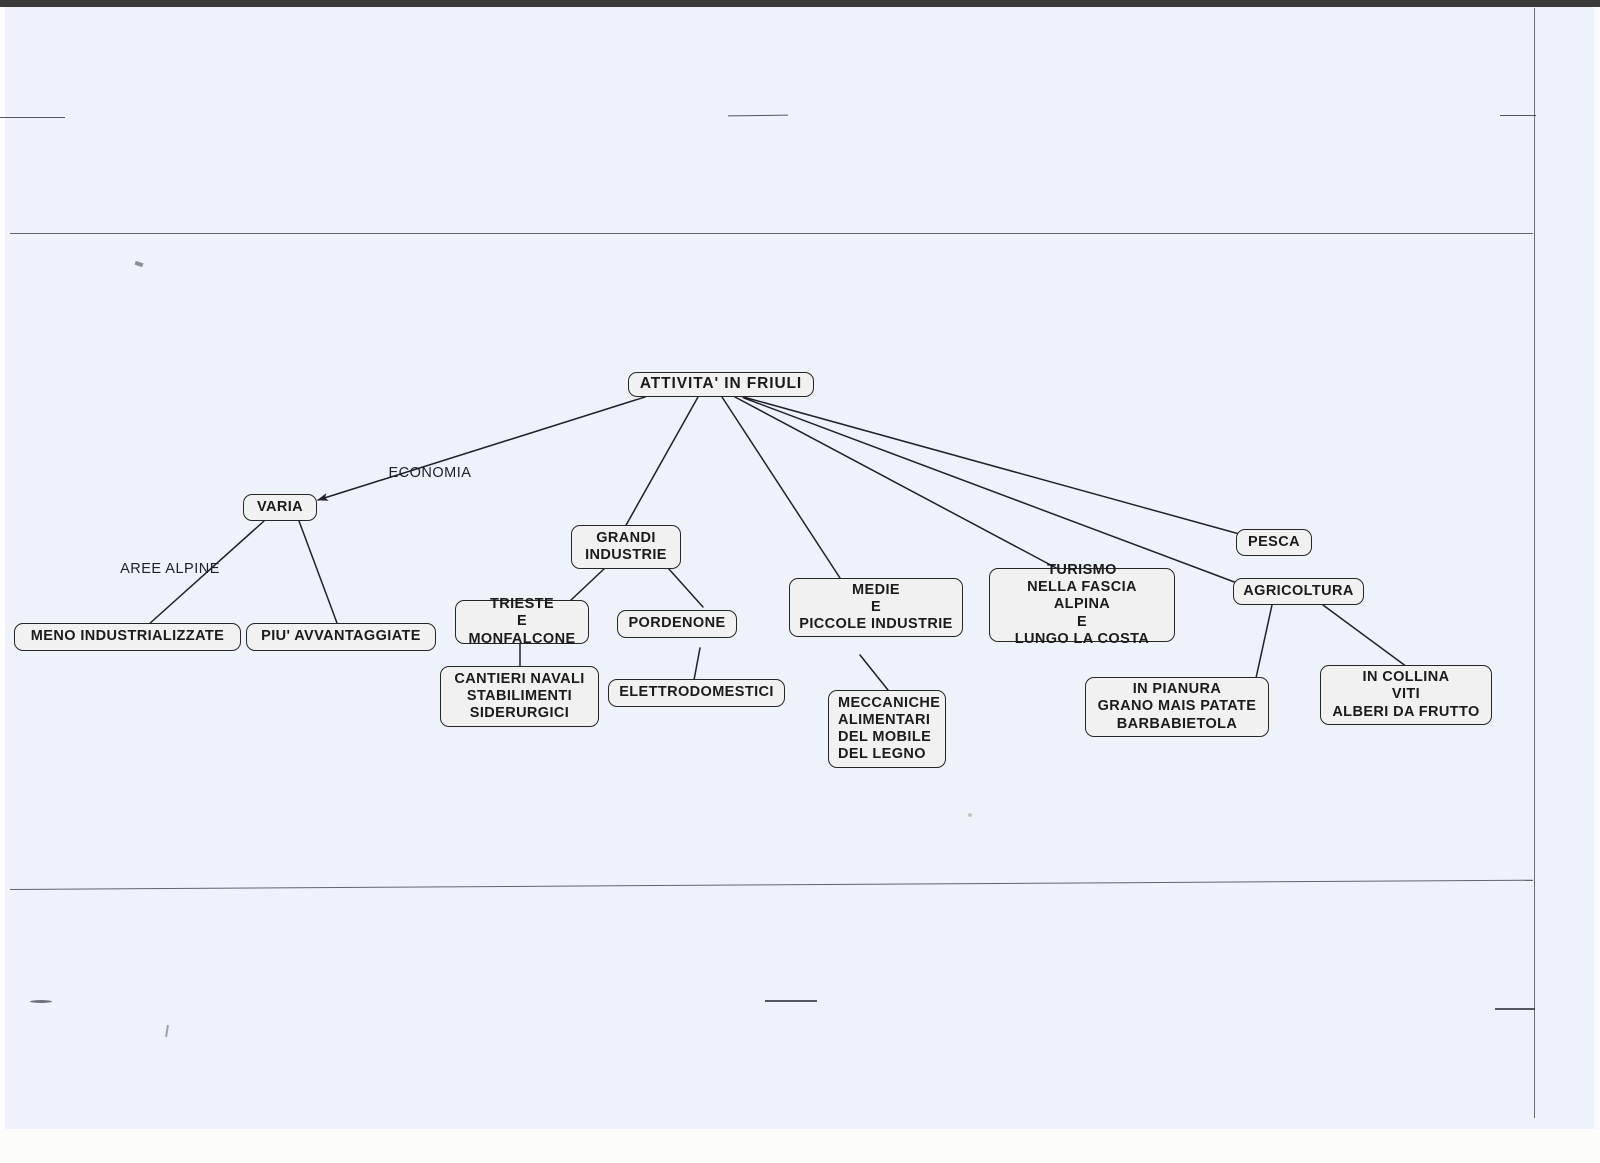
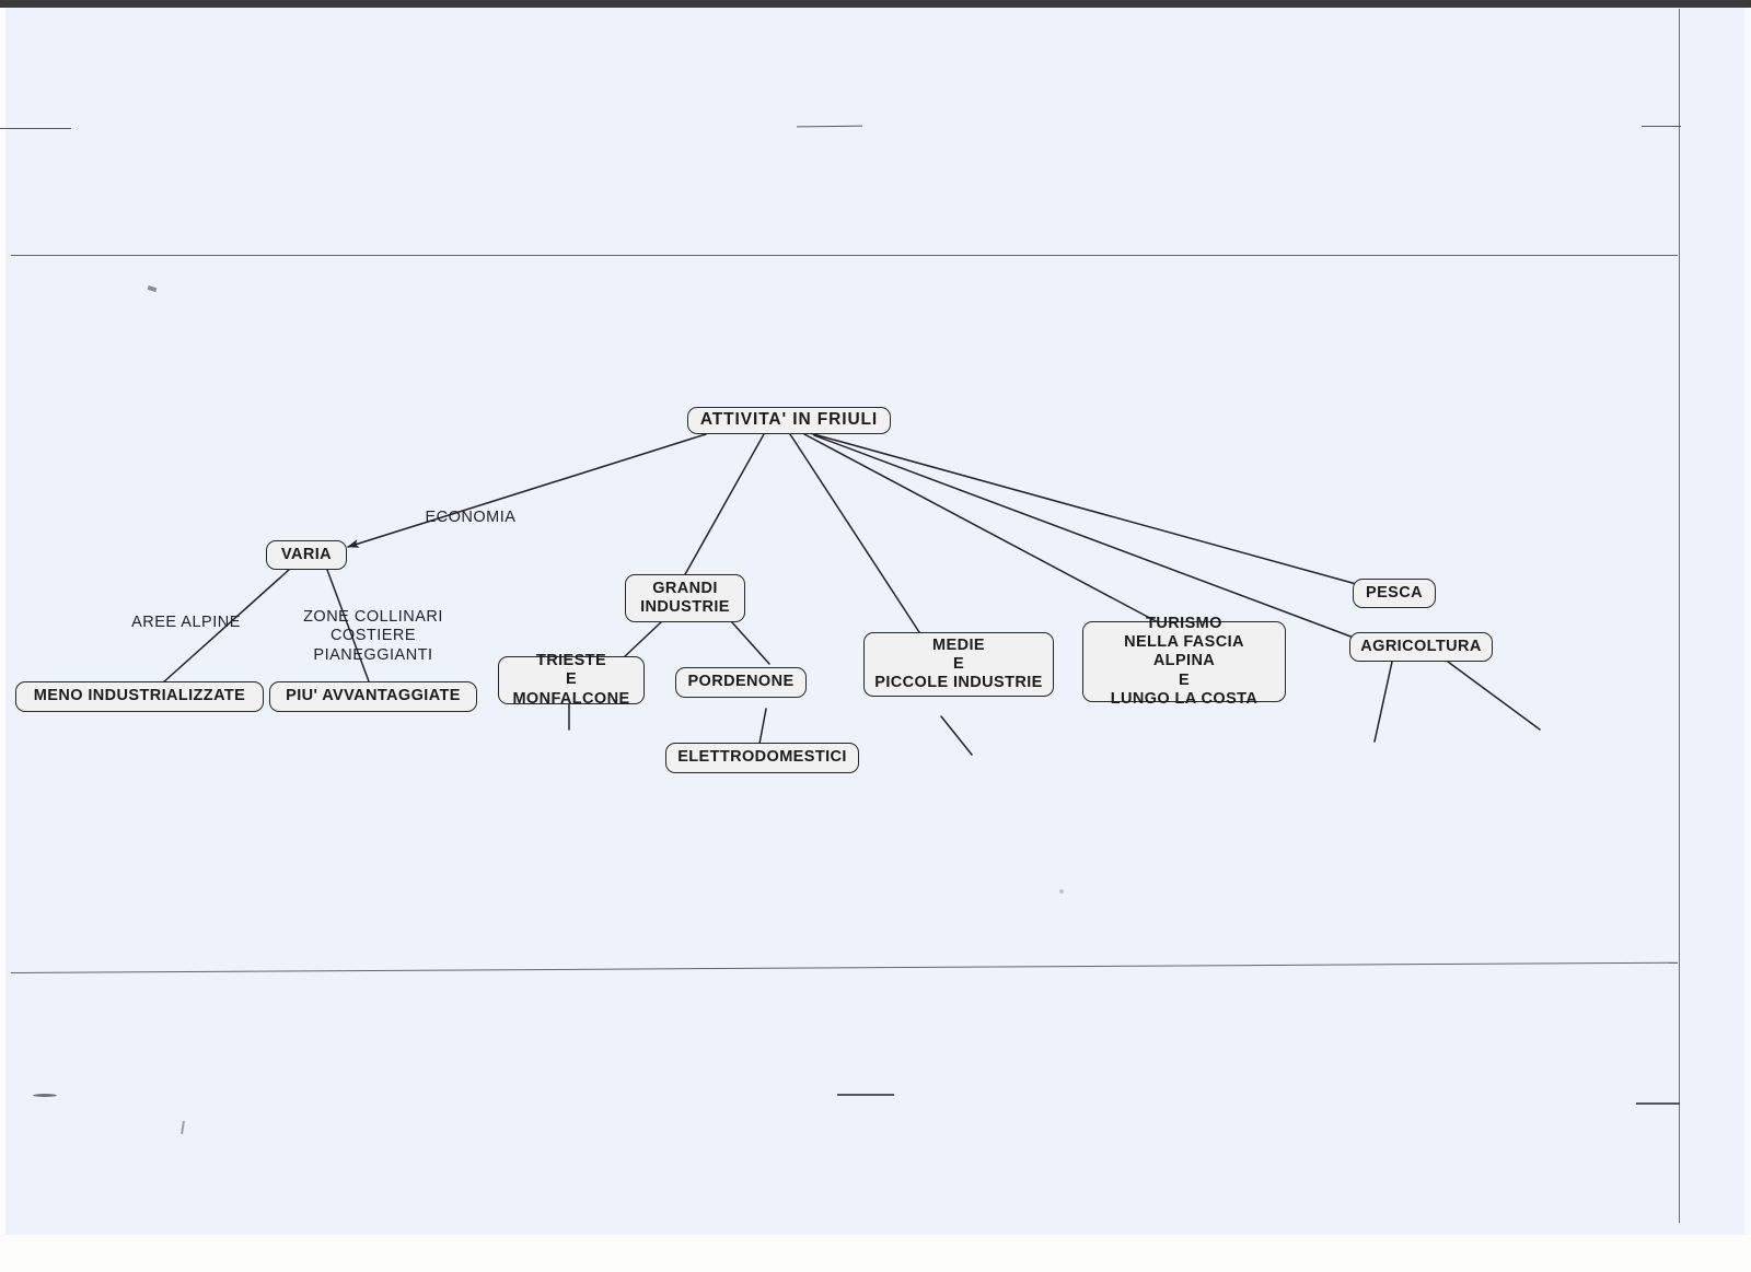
  ECONOMIA
  AREE ALPINE
+ ZONE COLLINARI
+ COSTIERE PIANEGGIANTI
  ATTIVITA' IN FRIULI
  VARIA
  MENO INDUSTRIALIZZATE
  PIU' AVVANTAGGIATE
  GRANDI
  INDUSTRIE
  TRIESTE
  E MONFALCONE
- CANTIERI NAVALI
- STABILIMENTI
- SIDERURGICI
  PORDENONE
  ELETTRODOMESTICI
  MEDIE
  E
  PICCOLE INDUSTRIE
- MECCANICHE
- ALIMENTARI
- DEL MOBILE
- DEL LEGNO
  TURISMO
  NELLA FASCIA ALPINA
  E
  LUNGO LA COSTA
  PESCA
  AGRICOLTURA
- IN PIANURA
- GRANO MAIS PATATE
- BARBABIETOLA
- IN COLLINA
- VITI
- ALBERI DA FRUTTO
